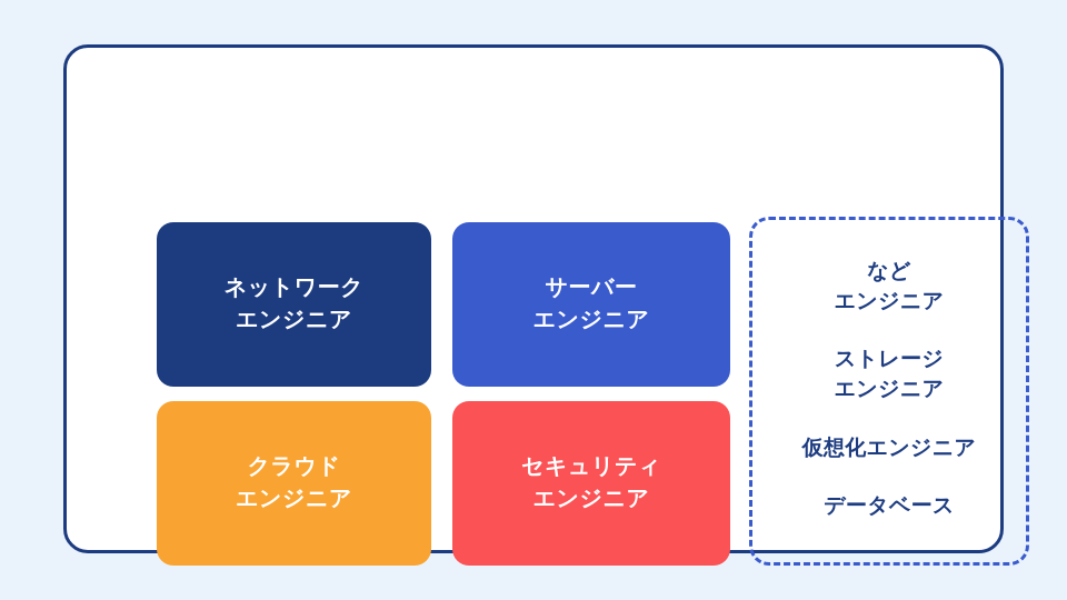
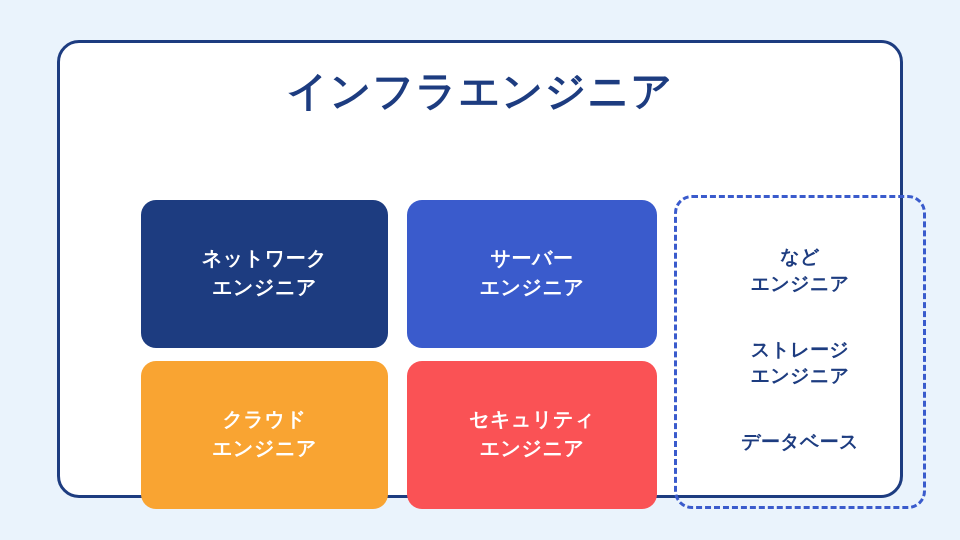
+ インフラエンジニア
  ネットワーク
  エンジニア
  サーバー
  エンジニア
  クラウド
  エンジニア
  セキュリティ
  エンジニア
  など
  エンジニア
  ストレージ
  エンジニア
- 仮想化エンジニア
  データベース
